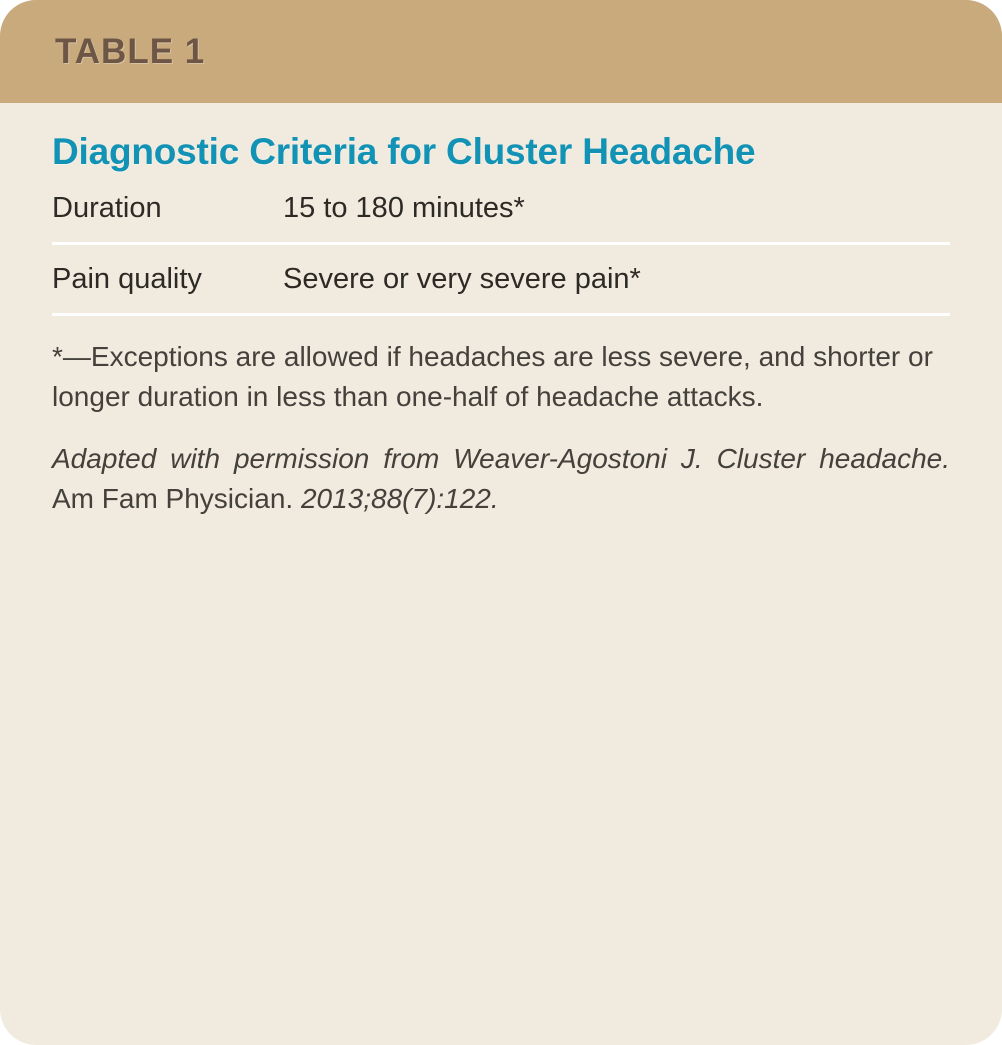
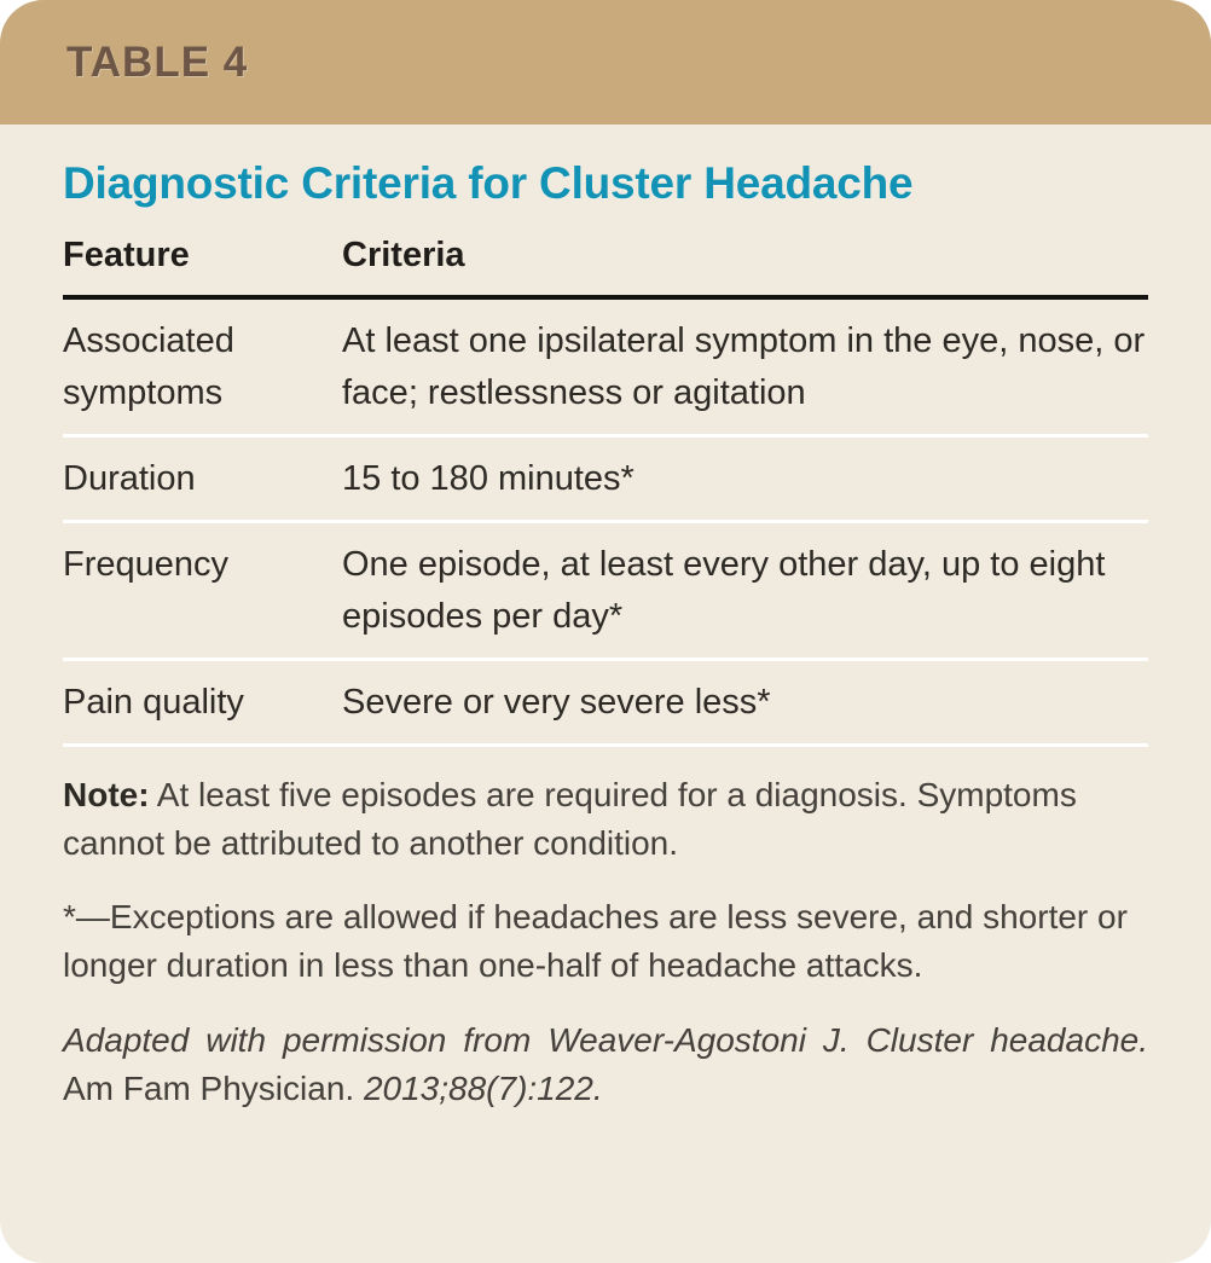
- TABLE 1
+ TABLE 4
  Diagnostic Criteria for Cluster Headache
+ Feature
+ Criteria
+ Associated symptoms
+ At least one ipsilateral symptom in the eye, nose, or face; restlessness or agitation
  Duration
  15 to 180 minutes*
+ Frequency
+ One episode, at least every other day, up to eight episodes per day*
  Pain quality
- Severe or very severe pain*
+ Severe or very severe less*
+ Note: At least five episodes are required for a diagnosis. Symptoms cannot be attributed to another condition.
  *—Exceptions are allowed if headaches are less severe, and shorter or longer duration in less than one-half of headache attacks.
  Adapted with permission from Weaver-Agostoni J. Cluster headache. Am Fam Physician. 2013;88(7):122.
